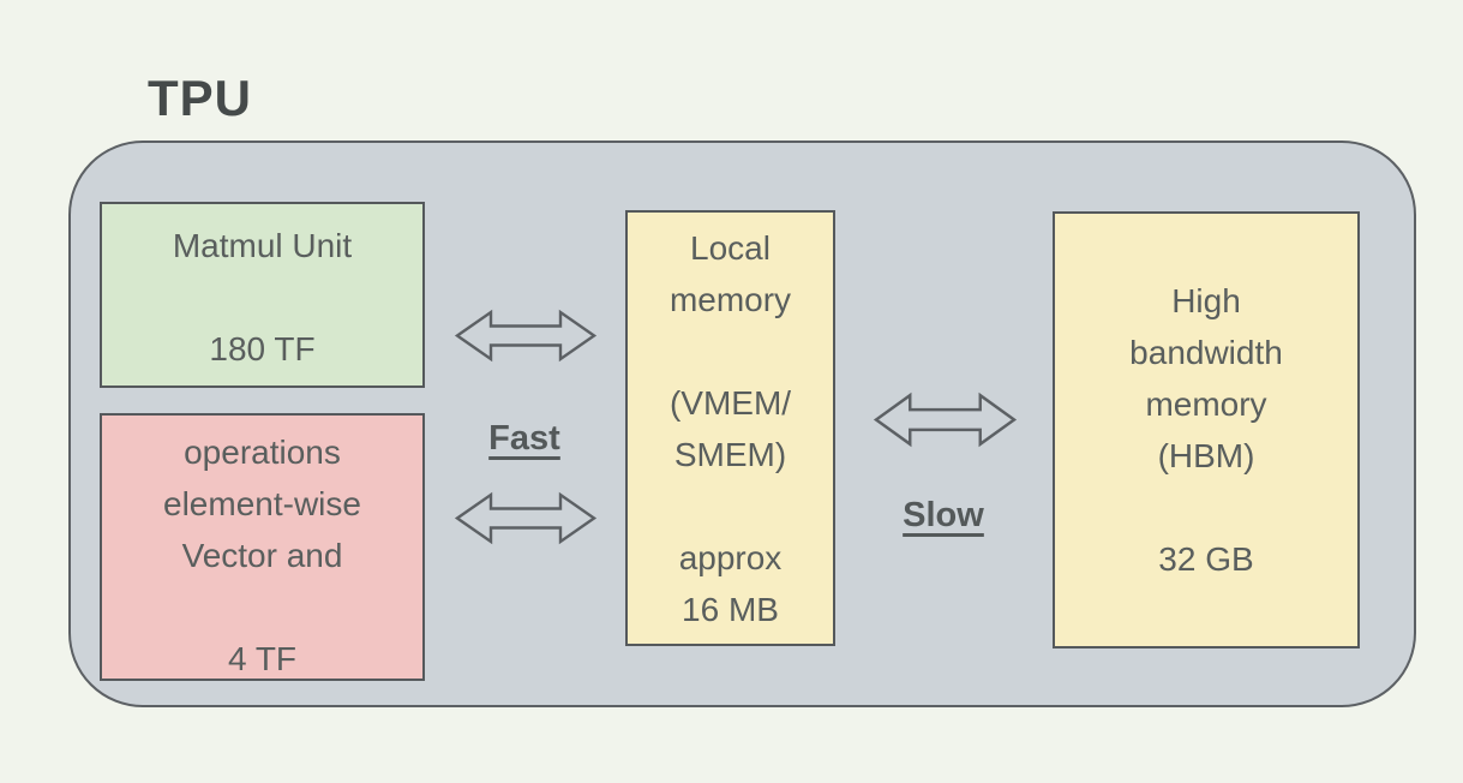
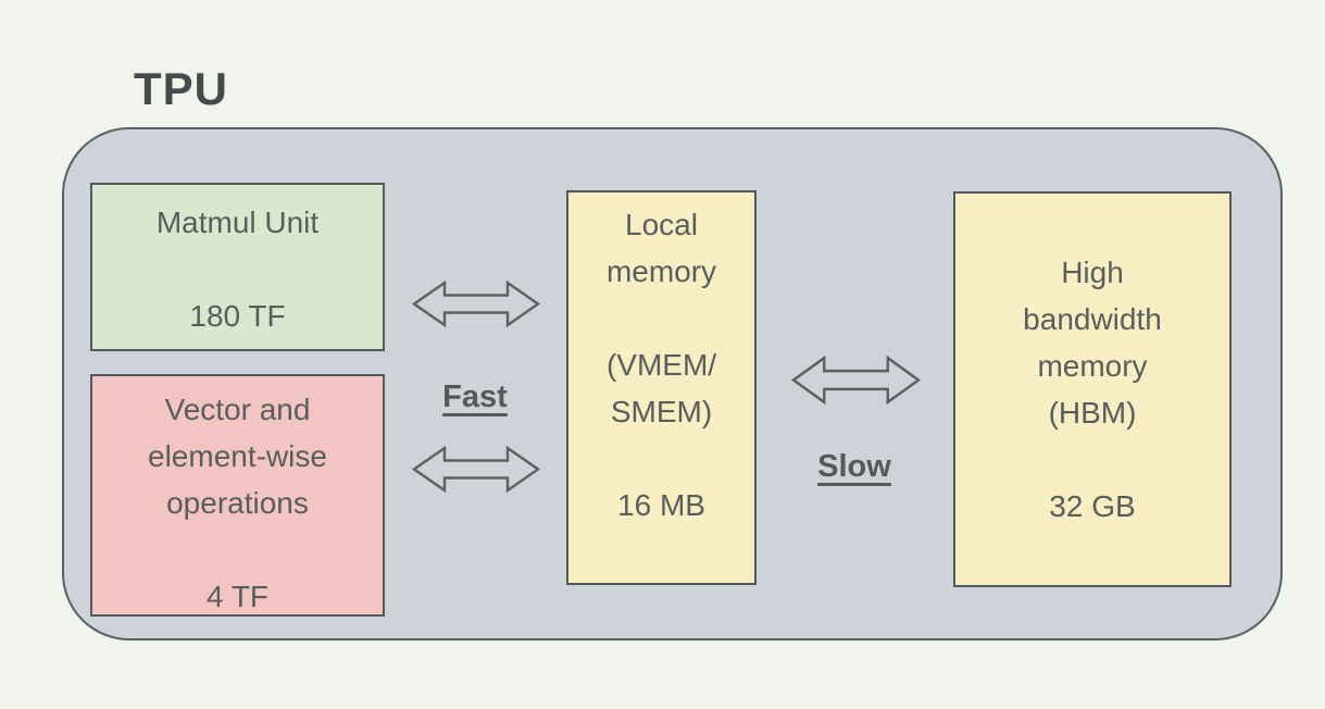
  TPU
  Matmul Unit
  180 TF
- operations
+ Vector and
  element-wise
- Vector and
+ operations
  4 TF
  Local
  memory
  (VMEM/
  SMEM)
- approx
  16 MB
  High
  bandwidth
  memory
  (HBM)
  32 GB
  Fast
  Slow
